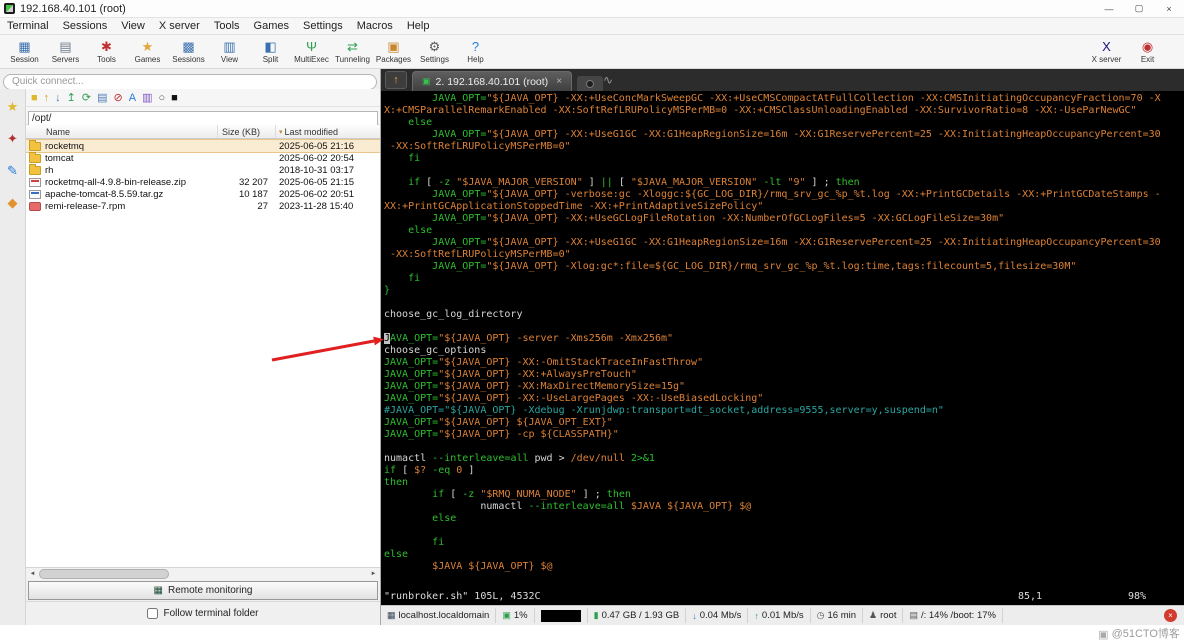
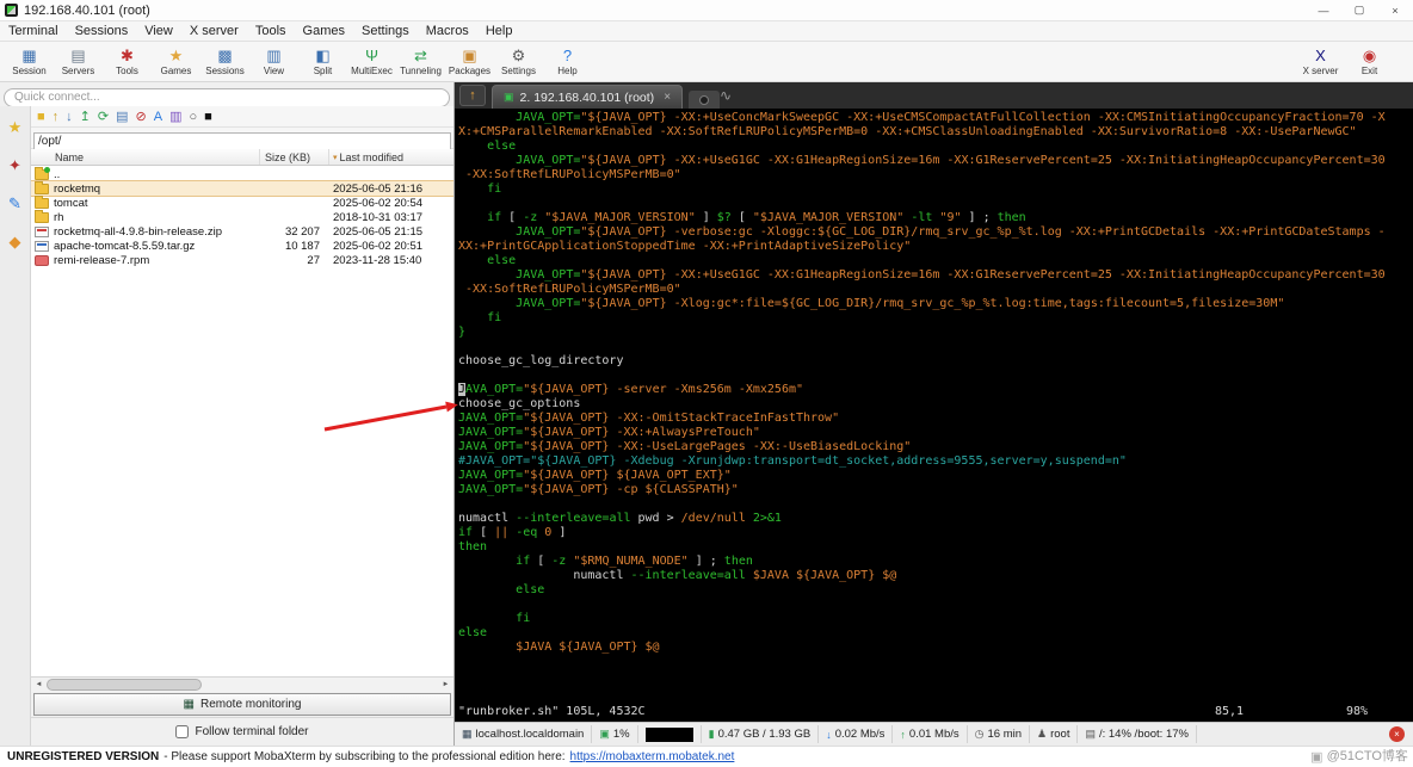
  192.168.40.101 (root)
  —
  ▢
  ×
  Terminal
  Sessions
  View
  X server
  Tools
  Games
  Settings
  Macros
  Help
  ▦
  Session
  ▤
  Servers
  ✱
  Tools
  ★
  Games
  ▩
  Sessions
  ▥
  View
  ◧
  Split
  Ψ
  MultiExec
  ⇄
  Tunneling
  ▣
  Packages
  ⚙
  Settings
  ?
  Help
  X
  X server
  ◉
  Exit
  Quick connect...
  ★
  ✦
  ✎
  ◆
  ■
  ↑
  ↓
  ↥
  ⟳
  ▤
  ⊘
  A
  ▥
  ○
  ■
  /opt/
  Name
  Size (KB)
  Last modified
+ ..
  rocketmq
  2025-06-05 21:16
  tomcat
  2025-06-02 20:54
  rh
  2018-10-31 03:17
  rocketmq-all-4.9.8-bin-release.zip
  32 207
  2025-06-05 21:15
  apache-tomcat-8.5.59.tar.gz
  10 187
  2025-06-02 20:51
  remi-release-7.rpm
  27
  2023-11-28 15:40
  ▦
  Remote monitoring
  Follow terminal folder
  ↑
  ▣
  2. 192.168.40.101 (root)
  ×
  ∿
  JAVA_OPT="${JAVA_OPT} -XX:+UseConcMarkSweepGC -XX:+UseCMSCompactAtFullCollection -XX:CMSInitiatingOccupancyFraction=70 -X
  X:+CMSParallelRemarkEnabled -XX:SoftRefLRUPolicyMSPerMB=0 -XX:+CMSClassUnloadingEnabled -XX:SurvivorRatio=8 -XX:-UseParNewGC"
  else
  JAVA_OPT="${JAVA_OPT} -XX:+UseG1GC -XX:G1HeapRegionSize=16m -XX:G1ReservePercent=25 -XX:InitiatingHeapOccupancyPercent=30
  -XX:SoftRefLRUPolicyMSPerMB=0"
  fi
- if [ -z "$JAVA_MAJOR_VERSION" ] || [ "$JAVA_MAJOR_VERSION" -lt "9" ] ; then
+ if [ -z "$JAVA_MAJOR_VERSION" ] $? [ "$JAVA_MAJOR_VERSION" -lt "9" ] ; then
  JAVA_OPT="${JAVA_OPT} -verbose:gc -Xloggc:${GC_LOG_DIR}/rmq_srv_gc_%p_%t.log -XX:+PrintGCDetails -XX:+PrintGCDateStamps -
  XX:+PrintGCApplicationStoppedTime -XX:+PrintAdaptiveSizePolicy"
- JAVA_OPT="${JAVA_OPT} -XX:+UseGCLogFileRotation -XX:NumberOfGCLogFiles=5 -XX:GCLogFileSize=30m"
  else
  JAVA_OPT="${JAVA_OPT} -XX:+UseG1GC -XX:G1HeapRegionSize=16m -XX:G1ReservePercent=25 -XX:InitiatingHeapOccupancyPercent=30
  -XX:SoftRefLRUPolicyMSPerMB=0"
  JAVA_OPT="${JAVA_OPT} -Xlog:gc*:file=${GC_LOG_DIR}/rmq_srv_gc_%p_%t.log:time,tags:filecount=5,filesize=30M"
  fi
  }
  choose_gc_log_directory
  JAVA_OPT="${JAVA_OPT} -server -Xms256m -Xmx256m"
  choose_gc_options
  JAVA_OPT="${JAVA_OPT} -XX:-OmitStackTraceInFastThrow"
  JAVA_OPT="${JAVA_OPT} -XX:+AlwaysPreTouch"
- JAVA_OPT="${JAVA_OPT} -XX:MaxDirectMemorySize=15g"
  JAVA_OPT="${JAVA_OPT} -XX:-UseLargePages -XX:-UseBiasedLocking"
  #JAVA_OPT="${JAVA_OPT} -Xdebug -Xrunjdwp:transport=dt_socket,address=9555,server=y,suspend=n"
  JAVA_OPT="${JAVA_OPT} ${JAVA_OPT_EXT}"
  JAVA_OPT="${JAVA_OPT} -cp ${CLASSPATH}"
  numactl --interleave=all pwd > /dev/null 2>&1
- if [ $? -eq 0 ]
+ if [ || -eq 0 ]
  then
  if [ -z "$RMQ_NUMA_NODE" ] ; then
  numactl --interleave=all $JAVA ${JAVA_OPT} $@
  else
  fi
  else
  $JAVA ${JAVA_OPT} $@
  "runbroker.sh" 105L, 4532C
  85,1
  98%
  ▦
  localhost.localdomain
  ▣
  1%
  ▮
  0.47 GB / 1.93 GB
  ↓
- 0.04 Mb/s
+ 0.02 Mb/s
  ↑
  0.01 Mb/s
  ◷
  16 min
  ♟
  root
  ▤
  /: 14% /boot: 17%
  ×
+ UNREGISTERED VERSION
+ - Please support MobaXterm by subscribing to the professional edition here:
+ https://mobaxterm.mobatek.net
  ▣
  @51CTO博客
